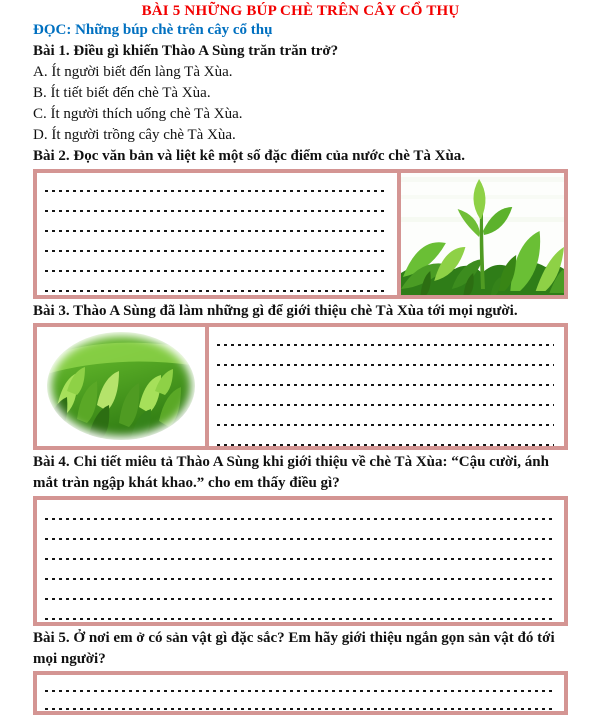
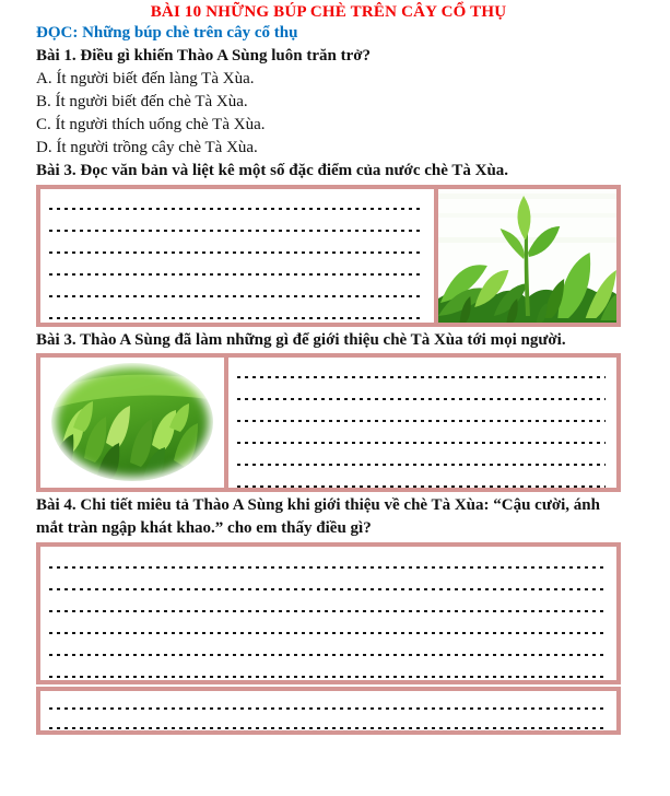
- BÀI 5 NHỮNG BÚP CHÈ TRÊN CÂY CỔ THỤ
+ BÀI 10 NHỮNG BÚP CHÈ TRÊN CÂY CỔ THỤ
  ĐỌC: Những búp chè trên cây cổ thụ
- Bài 1. Điều gì khiến Thào A Sùng trăn trăn trở?
+ Bài 1. Điều gì khiến Thào A Sùng luôn trăn trở?
  A. Ít người biết đến làng Tà Xùa.
- B. Ít tiết biết đến chè Tà Xùa.
+ B. Ít người biết đến chè Tà Xùa.
  C. Ít người thích uống chè Tà Xùa.
  D. Ít người trồng cây chè Tà Xùa.
- Bài 2. Đọc văn bản và liệt kê một số đặc điểm của nước chè Tà Xùa.
+ Bài 3. Đọc văn bản và liệt kê một số đặc điểm của nước chè Tà Xùa.
  Bài 3. Thào A Sùng đã làm những gì để giới thiệu chè Tà Xùa tới mọi người.
  Bài 4. Chi tiết miêu tả Thào A Sùng khi giới thiệu về chè Tà Xùa: “Cậu cười, ánh mắt tràn ngập khát khao.” cho em thấy điều gì?
- Bài 5. Ở nơi em ở có sản vật gì đặc sắc? Em hãy giới thiệu ngắn gọn sản vật đó tới mọi người?
